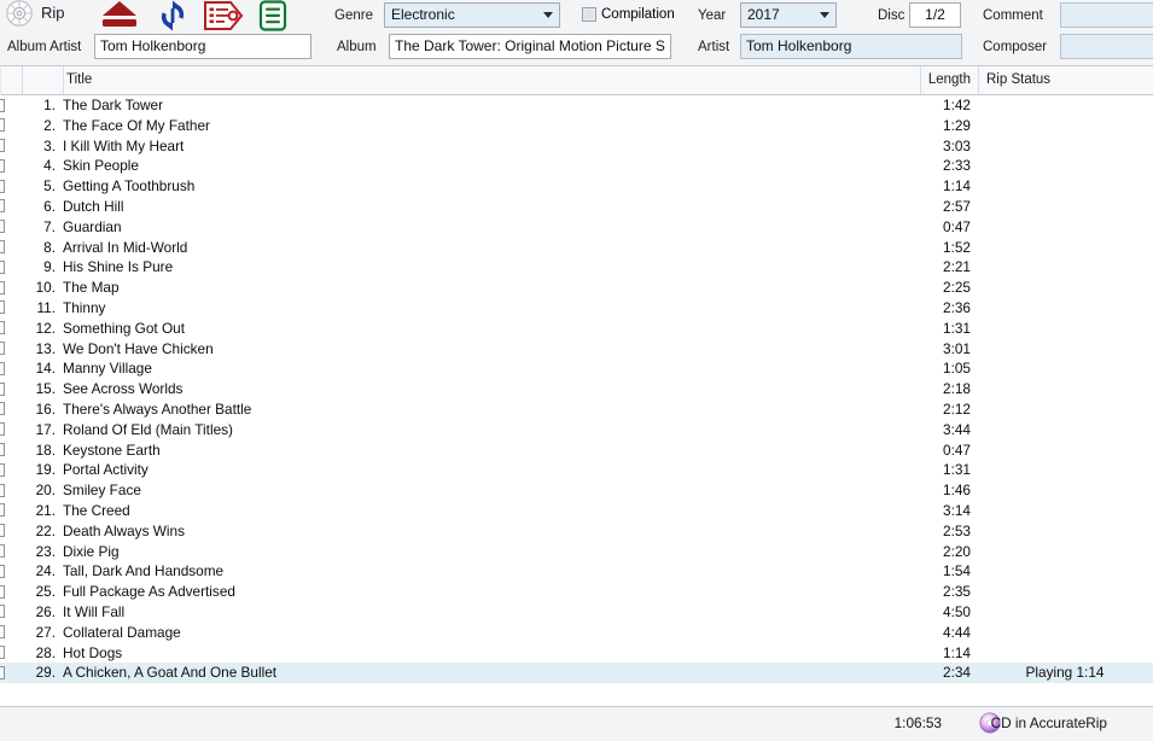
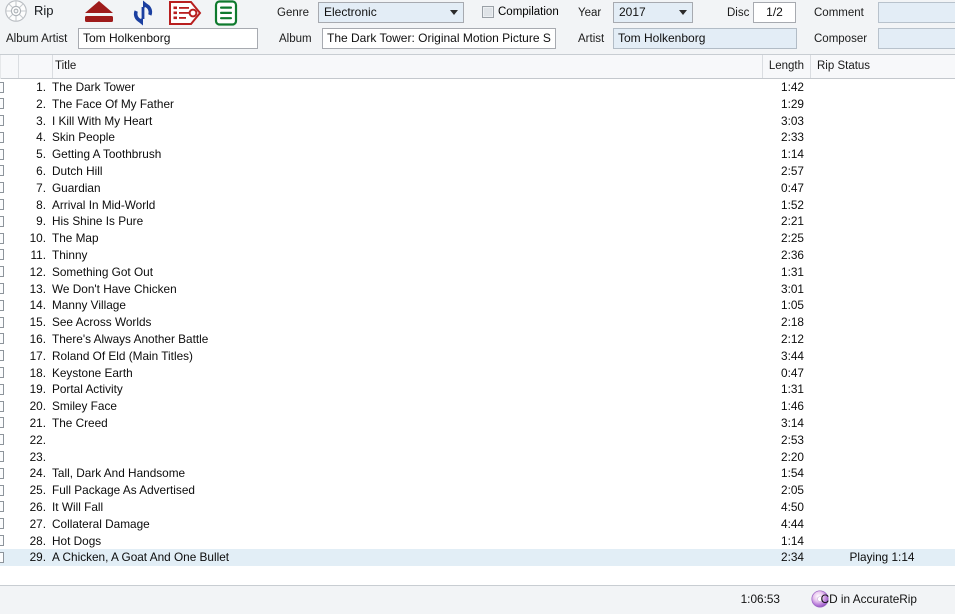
  Rip
  Genre
  Electronic
  Compilation
  Year
  2017
  Disc
  1/2
  Comment
  Album Artist
  Tom Holkenborg
  Album
  The Dark Tower: Original Motion Picture S
  Artist
  Tom Holkenborg
  Composer
  Title
  Length
  Rip Status
  1.
  The Dark Tower
  1:42
  2.
  The Face Of My Father
  1:29
  3.
  I Kill With My Heart
  3:03
  4.
  Skin People
  2:33
  5.
  Getting A Toothbrush
  1:14
  6.
  Dutch Hill
  2:57
  7.
  Guardian
  0:47
  8.
  Arrival In Mid-World
  1:52
  9.
  His Shine Is Pure
  2:21
  10.
  The Map
  2:25
  11.
  Thinny
  2:36
  12.
  Something Got Out
  1:31
  13.
  We Don't Have Chicken
  3:01
  14.
  Manny Village
  1:05
  15.
  See Across Worlds
  2:18
  16.
  There's Always Another Battle
  2:12
  17.
  Roland Of Eld (Main Titles)
  3:44
  18.
  Keystone Earth
  0:47
  19.
  Portal Activity
  1:31
  20.
  Smiley Face
  1:46
  21.
  The Creed
  3:14
  22.
- Death Always Wins
  2:53
  23.
- Dixie Pig
  2:20
  24.
  Tall, Dark And Handsome
  1:54
  25.
  Full Package As Advertised
- 2:35
+ 2:05
  26.
  It Will Fall
  4:50
  27.
  Collateral Damage
  4:44
  28.
  Hot Dogs
  1:14
  29.
  A Chicken, A Goat And One Bullet
  2:34
  Playing 1:14
  1:06:53
  CD in AccurateRip
